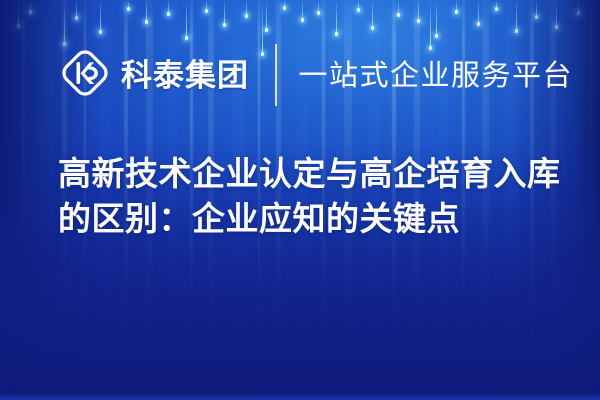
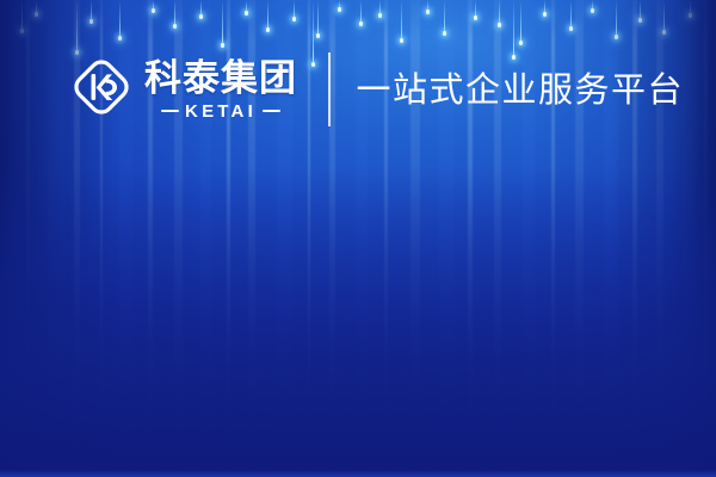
  科泰集团
+ KETAI
  一站式企业服务平台
- 高新技术企业认定与高企培育入库
- 的区别：企业应知的关键点
